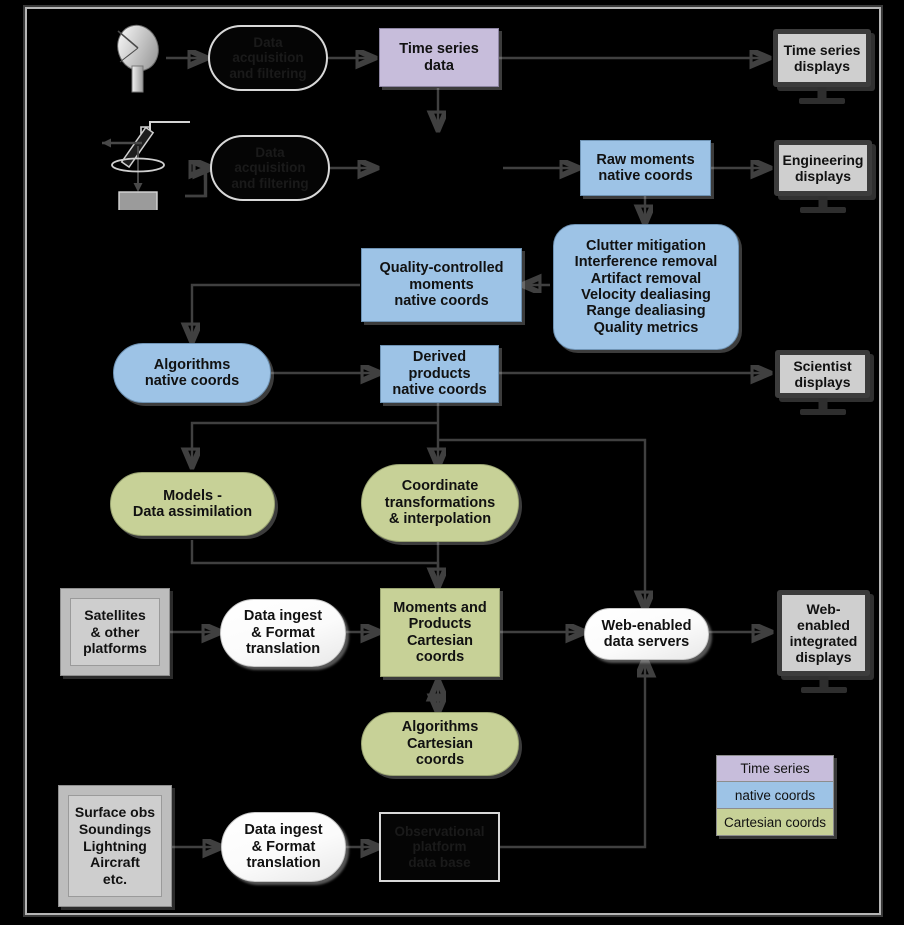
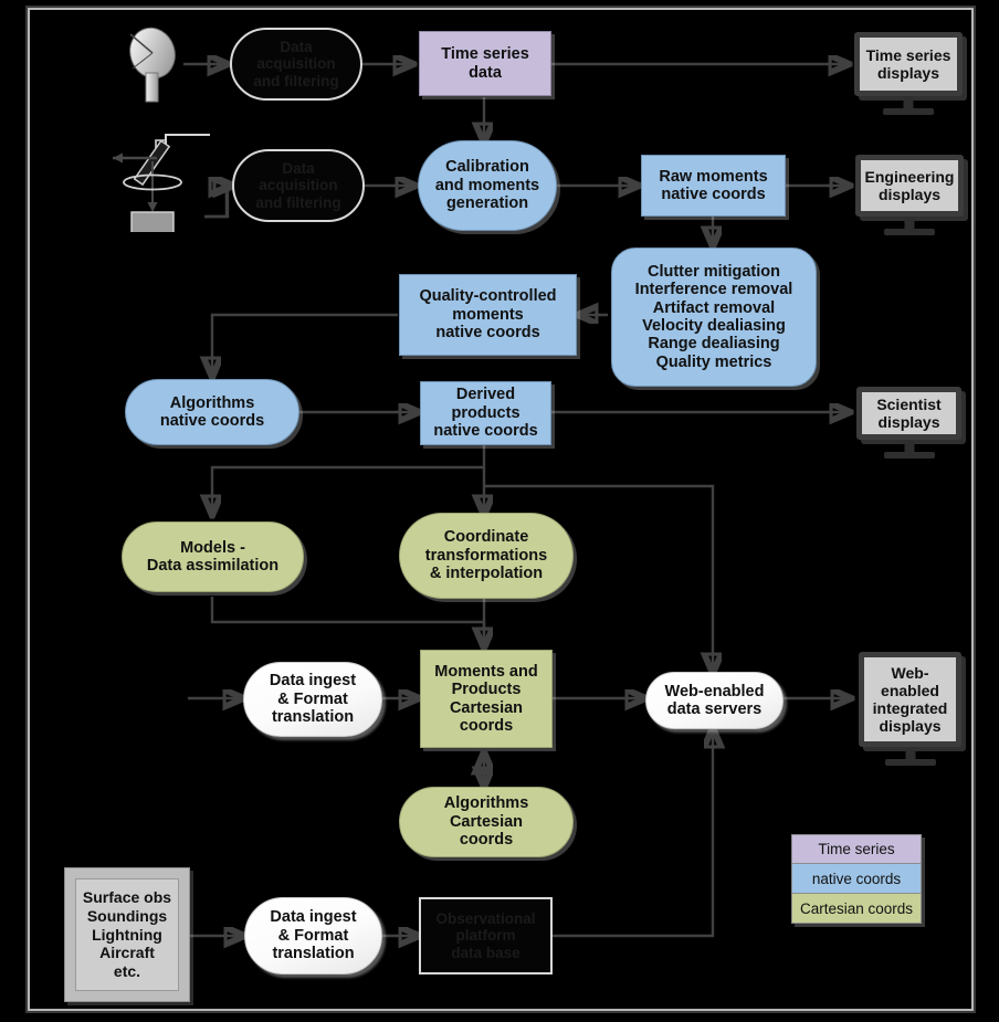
  Time series
  data
  Time series
  displays
+ Calibration
+ and moments
+ generation
  Raw moments
  native coords
  Engineering
  displays
  Clutter mitigation
  Interference removal
  Artifact removal
  Velocity dealiasing
  Range dealiasing
  Quality metrics
  Quality-controlled
  moments
  native coords
  Algorithms
  native coords
  Derived
  products
  native coords
  Scientist
  displays
  Models -
  Data assimilation
  Coordinate
  transformations
  & interpolation
- Satellites
- & other
- platforms
  Data ingest
  & Format
  translation
  Moments and
  Products
  Cartesian
  coords
  Web-enabled
  data servers
  Web-
  enabled
  integrated
  displays
  Algorithms
  Cartesian
  coords
  Surface obs
  Soundings
  Lightning
  Aircraft
  etc.
  Data ingest
  & Format
  translation
  Time series
  native coords
  Cartesian coords
